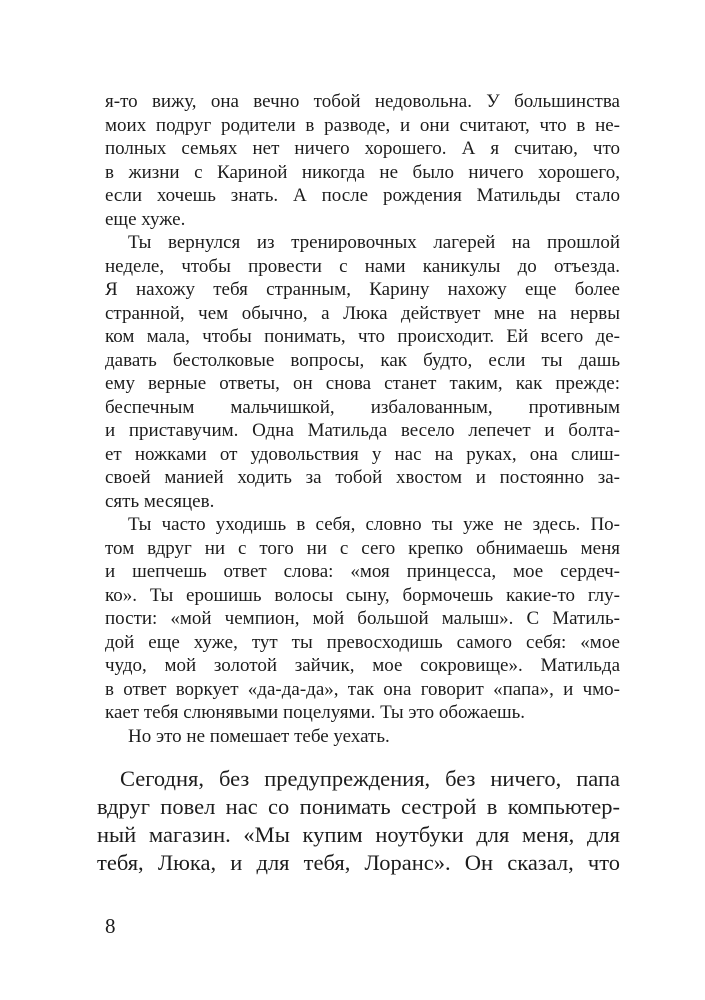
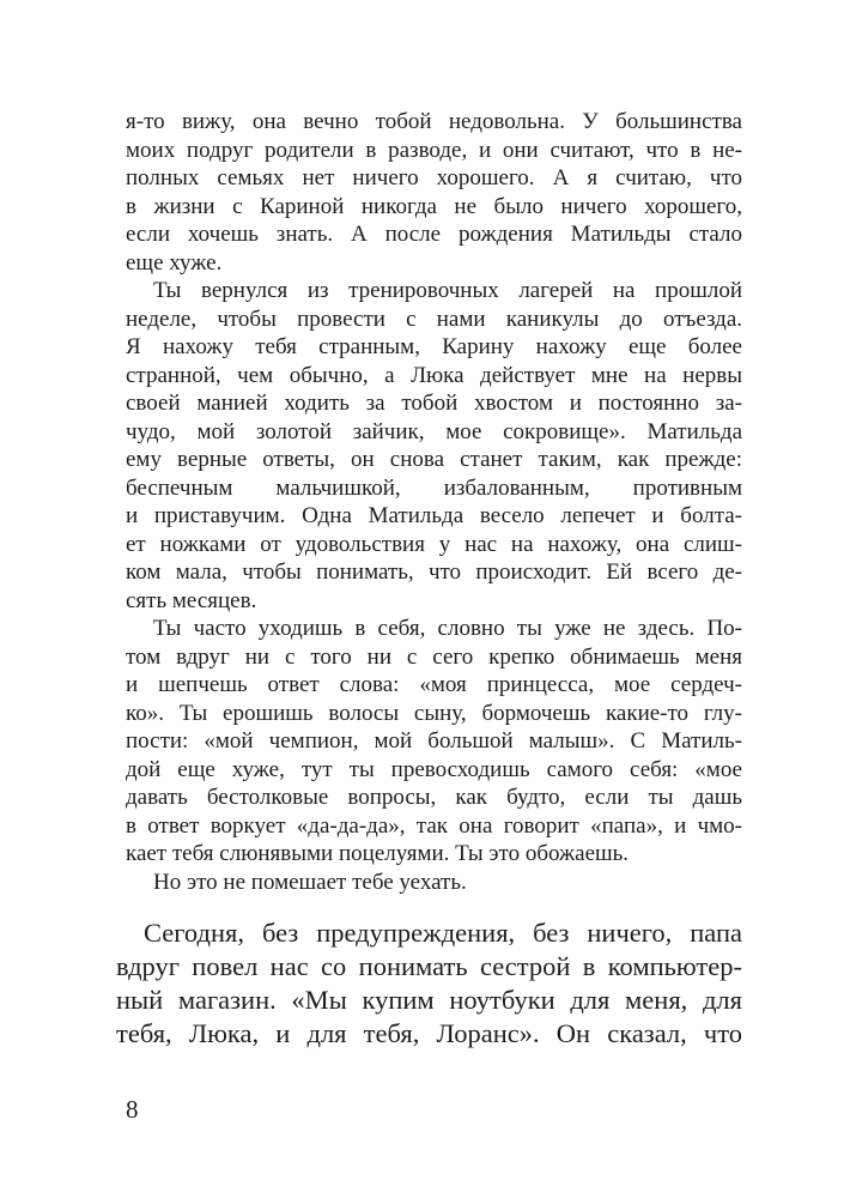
  я-то вижу, она вечно тобой недовольна. У большинства
  моих подруг родители в разводе, и они считают, что в не-
  полных семьях нет ничего хорошего. А я считаю, что
  в жизни с Кариной никогда не было ничего хорошего,
  если хочешь знать. А после рождения Матильды стало
  еще хуже.
  Ты вернулся из тренировочных лагерей на прошлой
  неделе, чтобы провести с нами каникулы до отъезда.
  Я нахожу тебя странным, Карину нахожу еще более
  странной, чем обычно, а Люка действует мне на нервы
- ком мала, чтобы понимать, что происходит. Ей всего де-
+ своей манией ходить за тобой хвостом и постоянно за-
- давать бестолковые вопросы, как будто, если ты дашь
+ чудо, мой золотой зайчик, мое сокровище». Матильда
  ему верные ответы, он снова станет таким, как прежде:
  беспечным мальчишкой, избалованным, противным
  и приставучим. Одна Матильда весело лепечет и болта-
- ет ножками от удовольствия у нас на руках, она слиш-
+ ет ножками от удовольствия у нас на нахожу, она слиш-
- своей манией ходить за тобой хвостом и постоянно за-
+ ком мала, чтобы понимать, что происходит. Ей всего де-
  сять месяцев.
  Ты часто уходишь в себя, словно ты уже не здесь. По-
  том вдруг ни с того ни с сего крепко обнимаешь меня
  и шепчешь ответ слова: «моя принцесса, мое сердеч-
  ко». Ты ерошишь волосы сыну, бормочешь какие-то глу-
  пости: «мой чемпион, мой большой малыш». С Матиль-
  дой еще хуже, тут ты превосходишь самого себя: «мое
- чудо, мой золотой зайчик, мое сокровище». Матильда
+ давать бестолковые вопросы, как будто, если ты дашь
  в ответ воркует «да-да-да», так она говорит «папа», и чмо-
  кает тебя слюнявыми поцелуями. Ты это обожаешь.
  Но это не помешает тебе уехать.
  Сегодня, без предупреждения, без ничего, папа
  вдруг повел нас со понимать сестрой в компьютер-
  ный магазин. «Мы купим ноутбуки для меня, для
  тебя, Люка, и для тебя, Лоранс». Он сказал, что
  8
